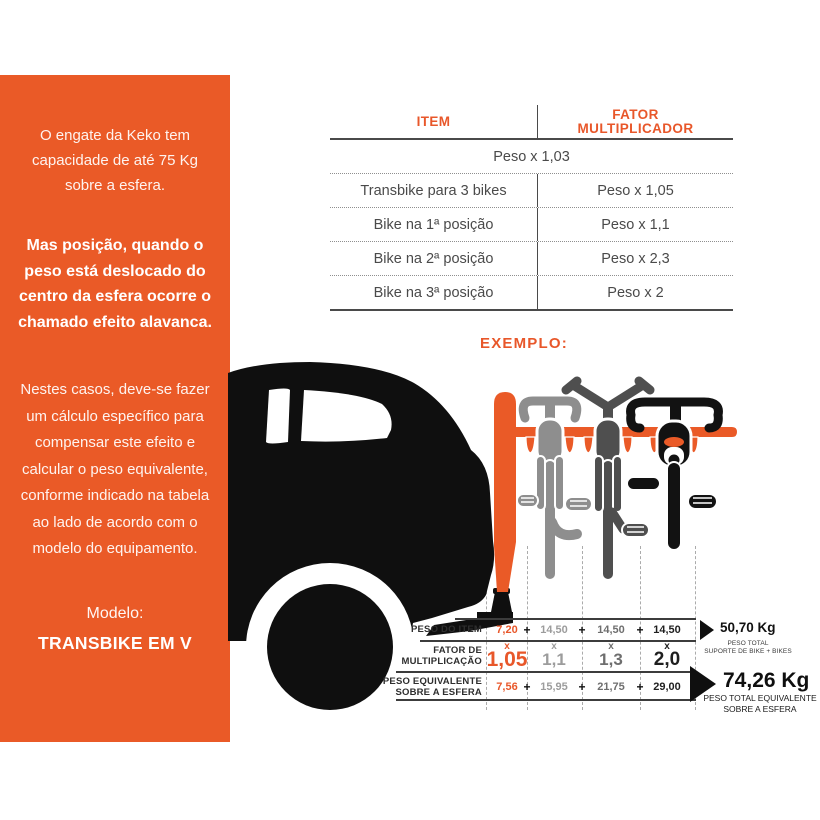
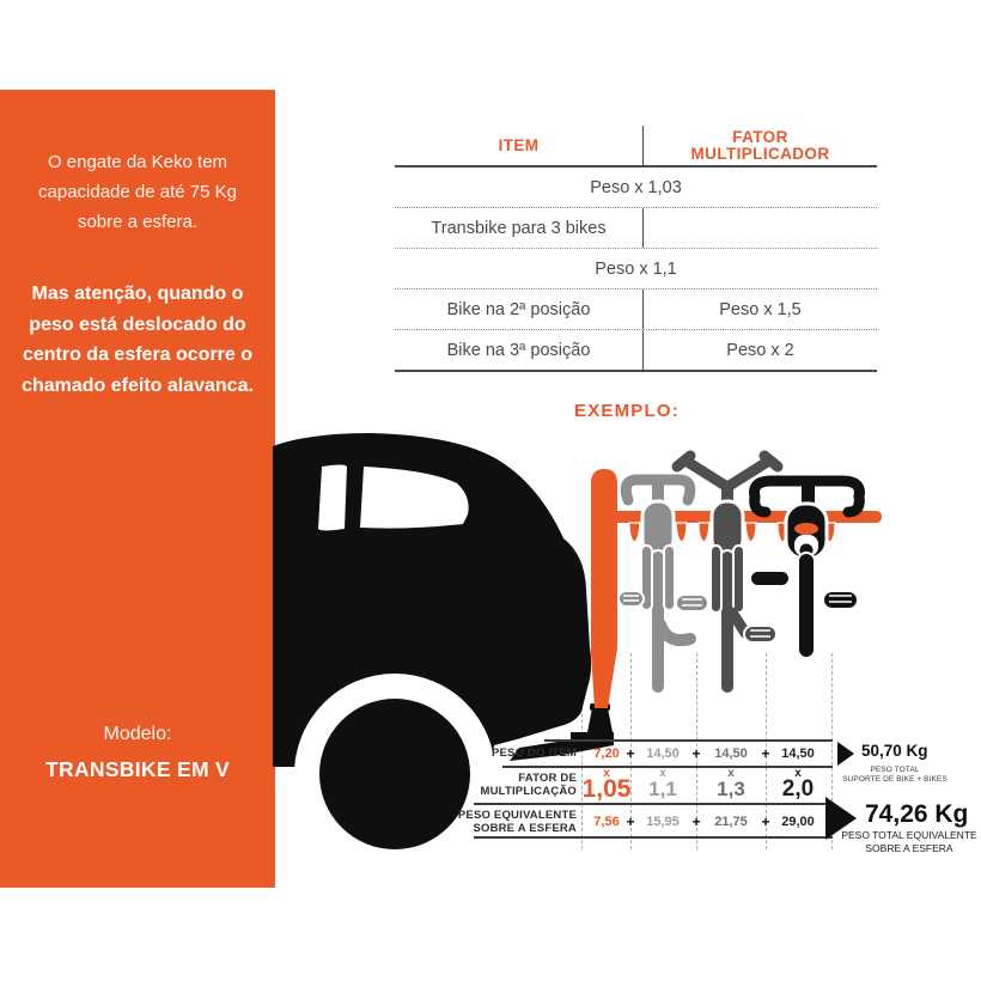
  O engate da Keko tem capacidade de até 75 Kg sobre a esfera.
- Mas posição, quando o peso está deslocado do centro da esfera ocorre o chamado efeito alavanca.
+ Mas atenção, quando o peso está deslocado do centro da esfera ocorre o chamado efeito alavanca.
- Nestes casos, deve-se fazer um cálculo específico para compensar este efeito e calcular o peso equivalente, conforme indicado na tabela ao lado de acordo com o modelo do equipamento.
  Modelo:
  TRANSBIKE EM V
  ITEM
  FATOR
  MULTIPLICADOR
  Peso x 1,03
  Transbike para 3 bikes
- Peso x 1,05
- Bike na 1ª posição
  Peso x 1,1
  Bike na 2ª posição
- Peso x 2,3
+ Peso x 1,5
  Bike na 3ª posição
  Peso x 2
  EXEMPLO:
  PESO DO ITEM
  FATOR DE
  MULTIPLICAÇÃO
  PESO EQUIVALENTE
  SOBRE A ESFERA
  7,20
  +
  14,50
  +
  14,50
  +
  14,50
  x
  1,05
  x
  1,1
  x
  1,3
  x
  2,0
  7,56
  +
  15,95
  +
  21,75
  +
  29,00
  50,70 Kg
  74,26 Kg
  PESO TOTAL EQUIVALENTE
  SOBRE A ESFERA
